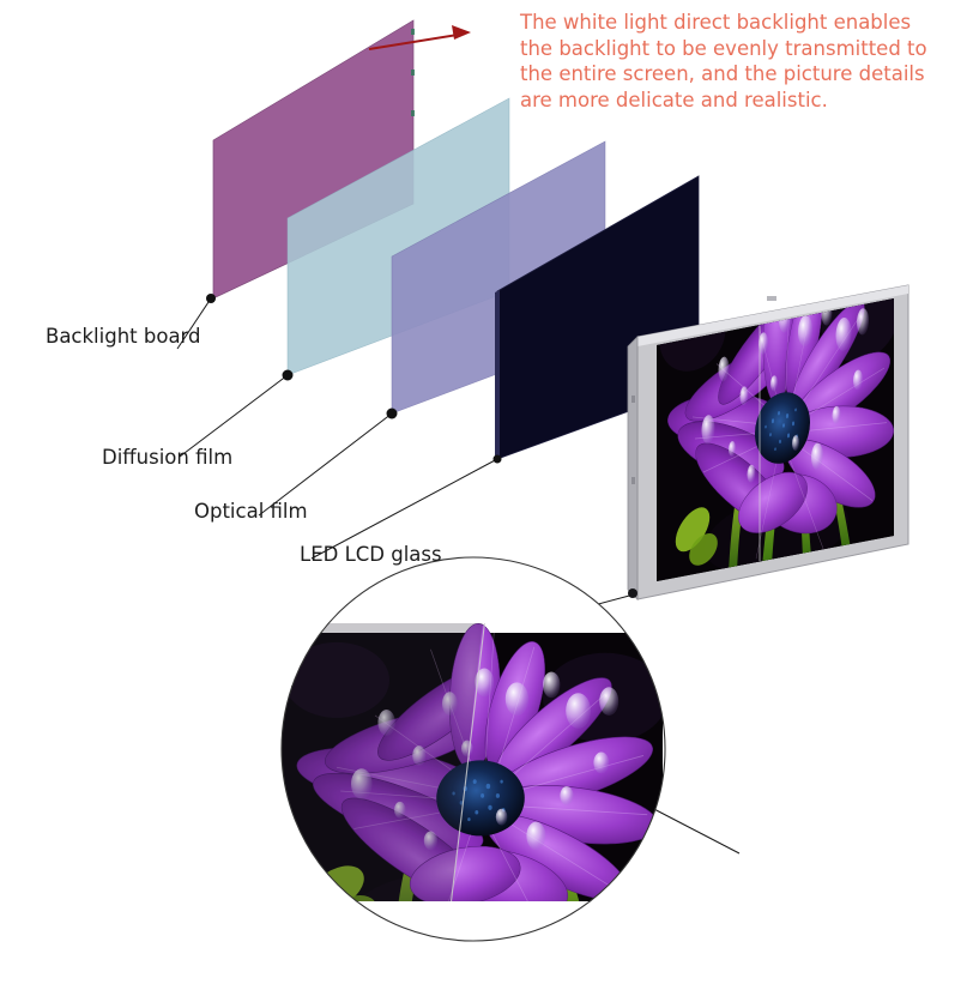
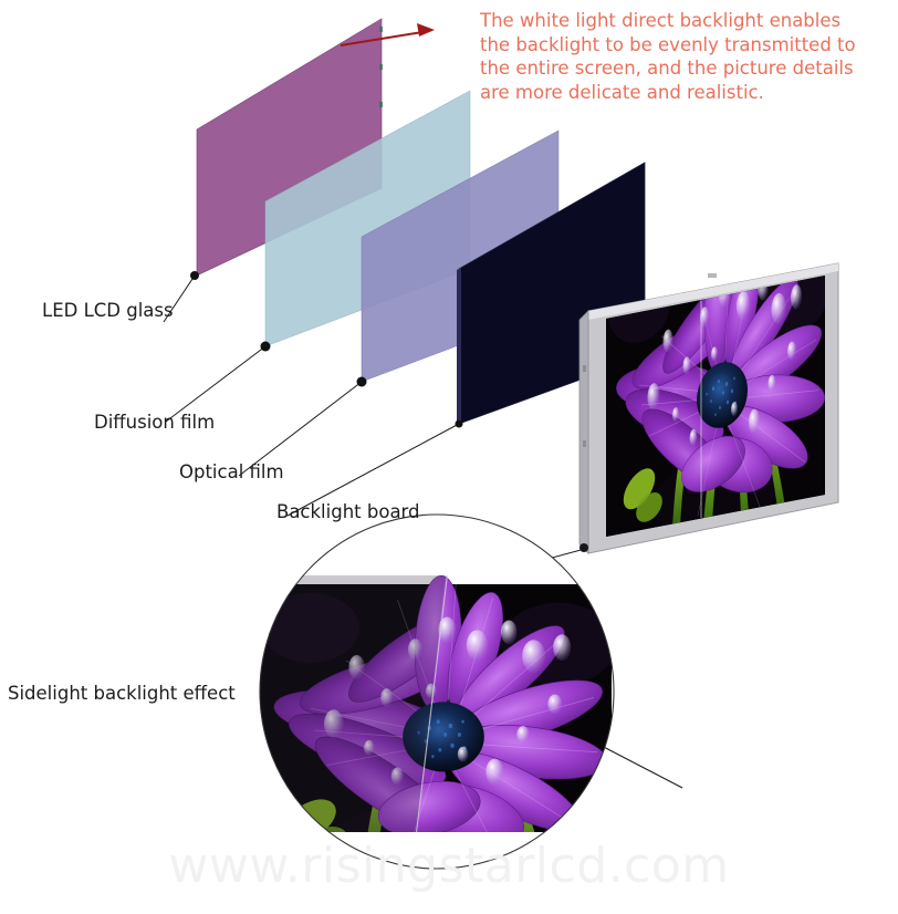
  The white light direct backlight enables
  the backlight to be evenly transmitted to
  the entire screen, and the picture details
  are more delicate and realistic.
- Backlight board
+ LED LCD glass
  Diffusion film
  Optical film
- LED LCD glass
+ Backlight board
+ Sidelight backlight effect
+ www.risingstarlcd.com
